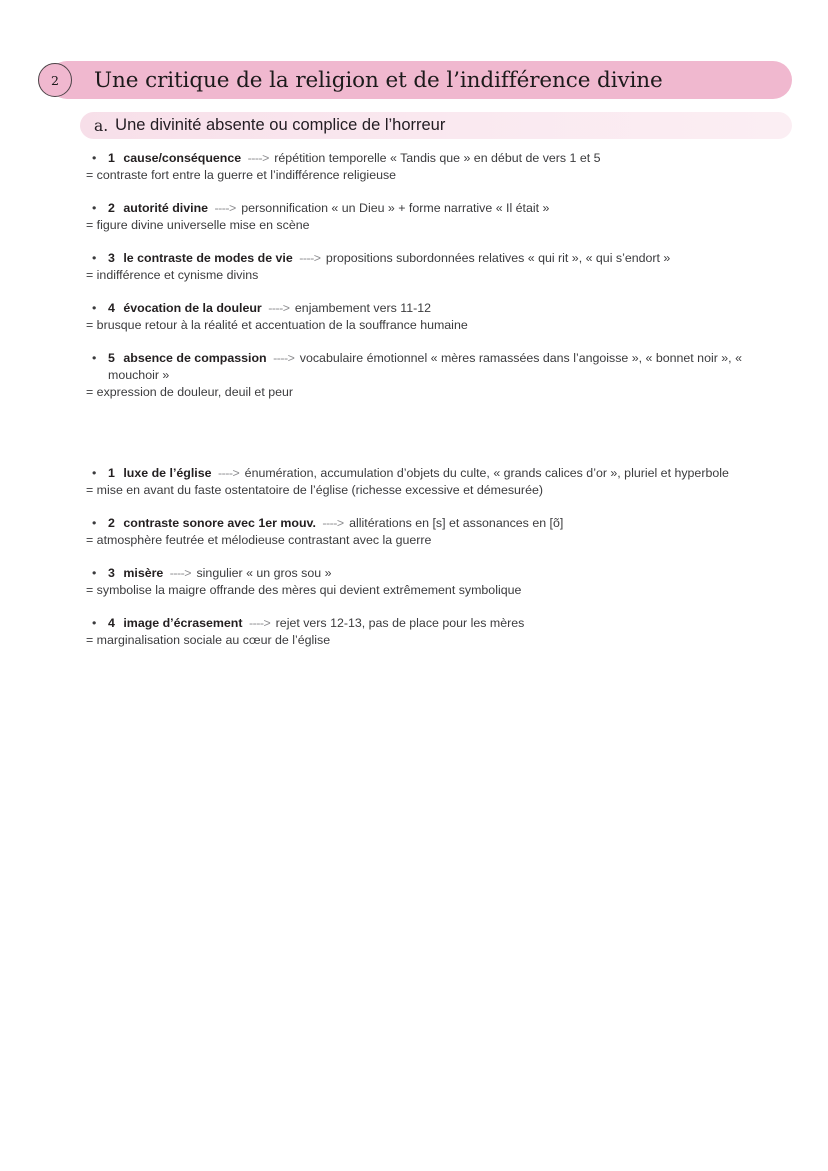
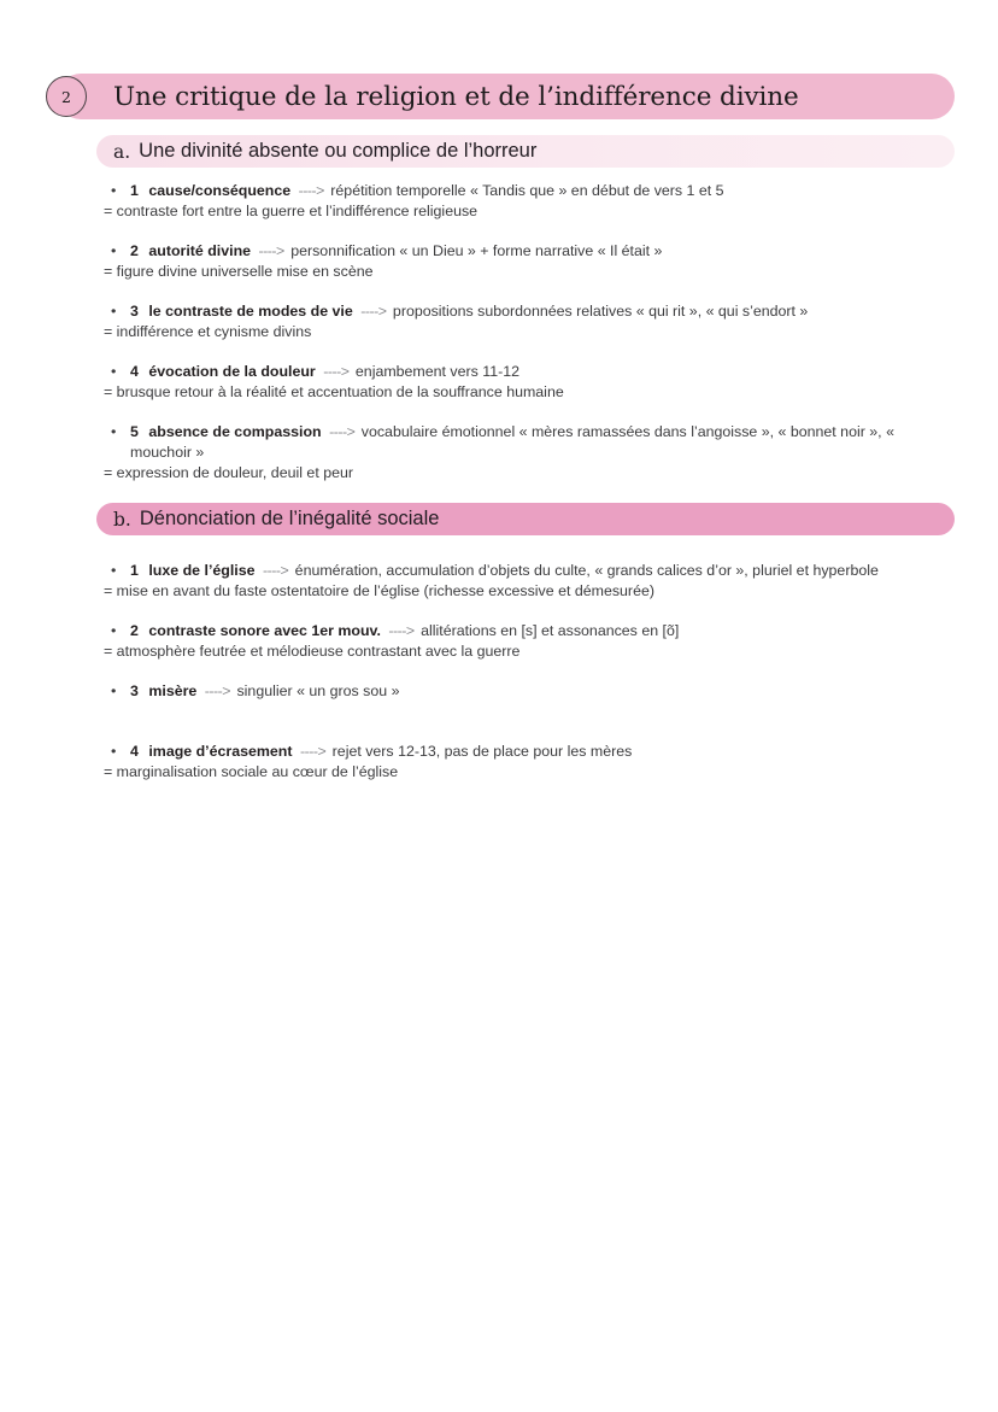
  Une critique de la religion et de l’indifférence divine
  2
  a.
  Une divinité absente ou complice de l’horreur
  •
  1 cause/conséquence ----> répétition temporelle « Tandis que » en début de vers 1 et 5
  = contraste fort entre la guerre et l’indifférence religieuse
  •
  2 autorité divine ----> personnification « un Dieu » + forme narrative « Il était »
  = figure divine universelle mise en scène
  •
  3 le contraste de modes de vie ----> propositions subordonnées relatives « qui rit », « qui s’endort »
  = indifférence et cynisme divins
  •
  4 évocation de la douleur ----> enjambement vers 11-12
  = brusque retour à la réalité et accentuation de la souffrance humaine
  •
  5 absence de compassion ----> vocabulaire émotionnel « mères ramassées dans l’angoisse », « bonnet noir », « mouchoir »
  = expression de douleur, deuil et peur
+ b.
+ Dénonciation de l’inégalité sociale
  •
  1 luxe de l’église ----> énumération, accumulation d’objets du culte, « grands calices d’or », pluriel et hyperbole
  = mise en avant du faste ostentatoire de l’église (richesse excessive et démesurée)
  •
  2 contraste sonore avec 1er mouv. ----> allitérations en [s] et assonances en [õ]
  = atmosphère feutrée et mélodieuse contrastant avec la guerre
  •
  3 misère ----> singulier « un gros sou »
- = symbolise la maigre offrande des mères qui devient extrêmement symbolique
  •
  4 image d’écrasement ----> rejet vers 12-13, pas de place pour les mères
  = marginalisation sociale au cœur de l’église
